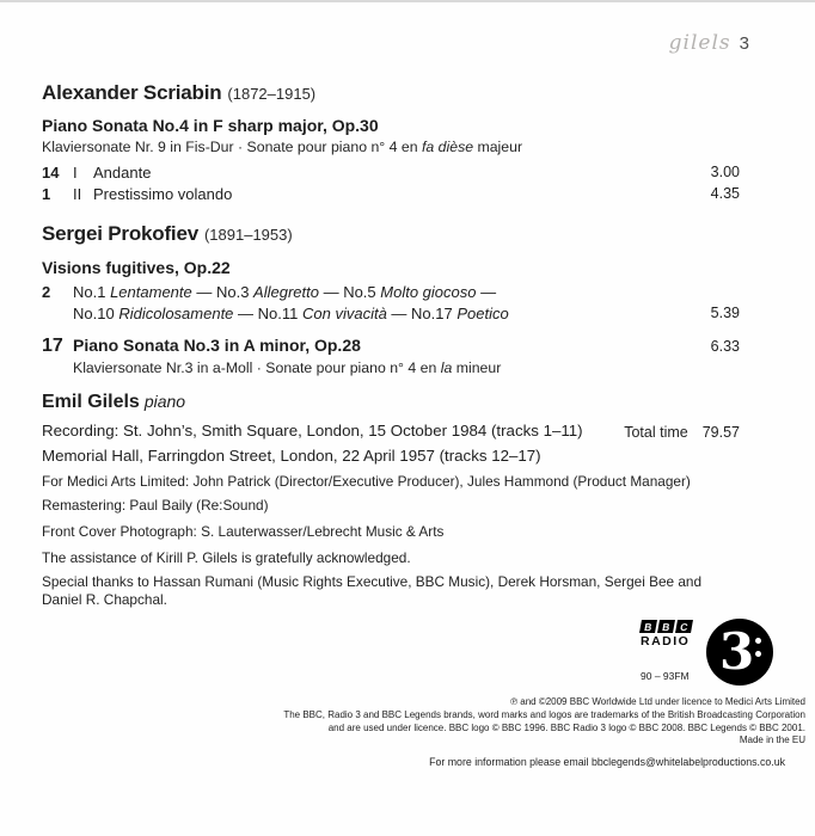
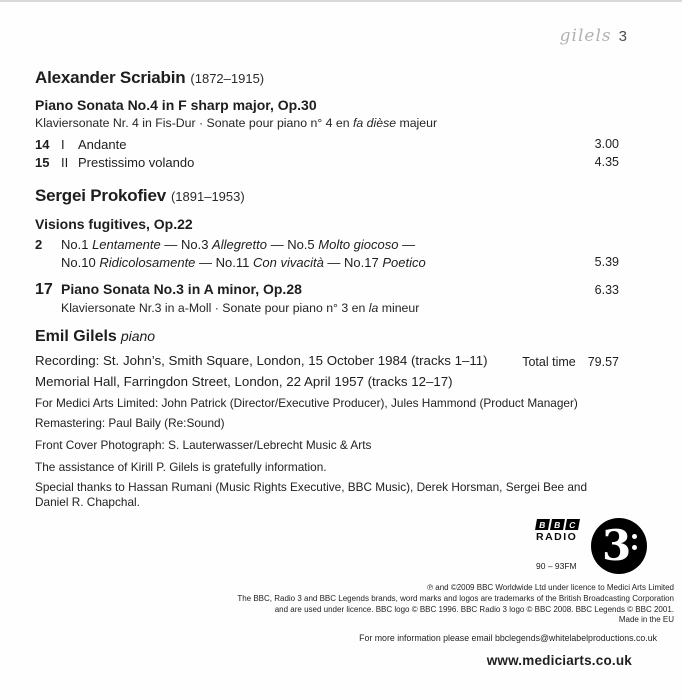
  gilels
  3
  Alexander Scriabin (1872–1915)
  Piano Sonata No.4 in F sharp major, Op.30
- Klaviersonate Nr. 9 in Fis-Dur · Sonate pour piano n° 4 en fa dièse majeur
+ Klaviersonate Nr. 4 in Fis-Dur · Sonate pour piano n° 4 en fa dièse majeur
  14
  I
  Andante
  3.00
- 1
+ 15
  II
  Prestissimo volando
  4.35
  Sergei Prokofiev (1891–1953)
  Visions fugitives, Op.22
  2
  No.1 Lentamente — No.3 Allegretto — No.5 Molto giocoso —
  No.10 Ridicolosamente — No.11 Con vivacità — No.17 Poetico
  5.39
  17
  Piano Sonata No.3 in A minor, Op.28
  6.33
- Klaviersonate Nr.3 in a-Moll · Sonate pour piano n° 4 en la mineur
+ Klaviersonate Nr.3 in a-Moll · Sonate pour piano n° 3 en la mineur
  Emil Gilels piano
  Total time
  79.57
  Recording: St. John’s, Smith Square, London, 15 October 1984 (tracks 1–11)
  Memorial Hall, Farringdon Street, London, 22 April 1957 (tracks 12–17)
  For Medici Arts Limited: John Patrick (Director/Executive Producer), Jules Hammond (Product Manager)
  Remastering: Paul Baily (Re:Sound)
  Front Cover Photograph: S. Lauterwasser/Lebrecht Music & Arts
- The assistance of Kirill P. Gilels is gratefully acknowledged.
+ The assistance of Kirill P. Gilels is gratefully information.
  Special thanks to Hassan Rumani (Music Rights Executive, BBC Music), Derek Horsman, Sergei Bee and Daniel R. Chapchal.
  RADIO
  90 – 93FM
  3
  ℗ and ©2009 BBC Worldwide Ltd under licence to Medici Arts Limited
  The BBC, Radio 3 and BBC Legends brands, word marks and logos are trademarks of the British Broadcasting Corporation
  and are used under licence. BBC logo © BBC 1996. BBC Radio 3 logo © BBC 2008. BBC Legends © BBC 2001.
  Made in the EU
  For more information please email bbclegends@whitelabelproductions.co.uk
+ www.mediciarts.co.uk
